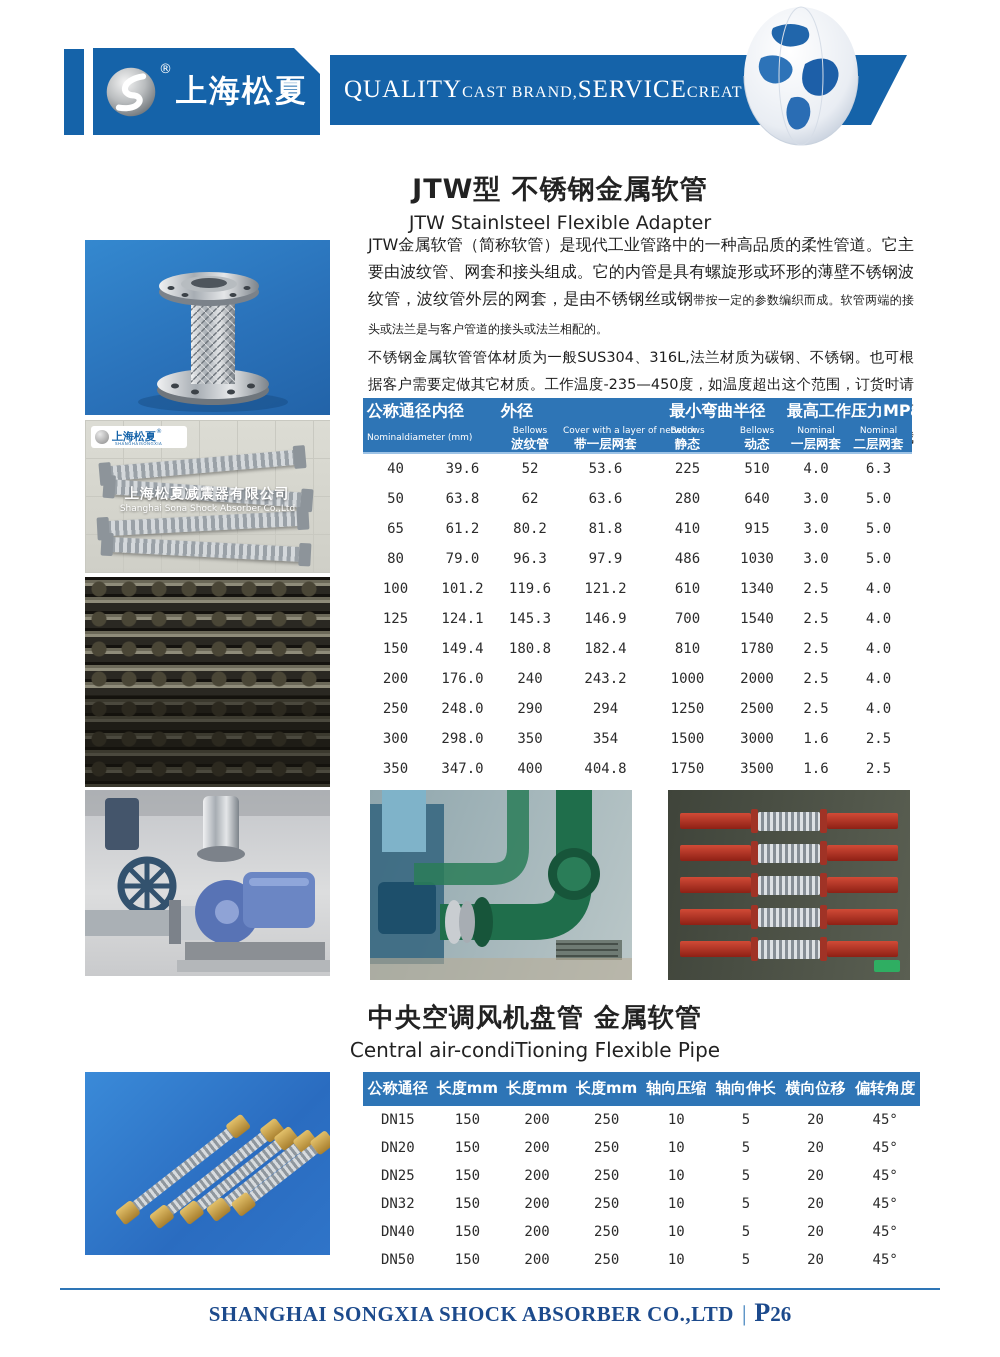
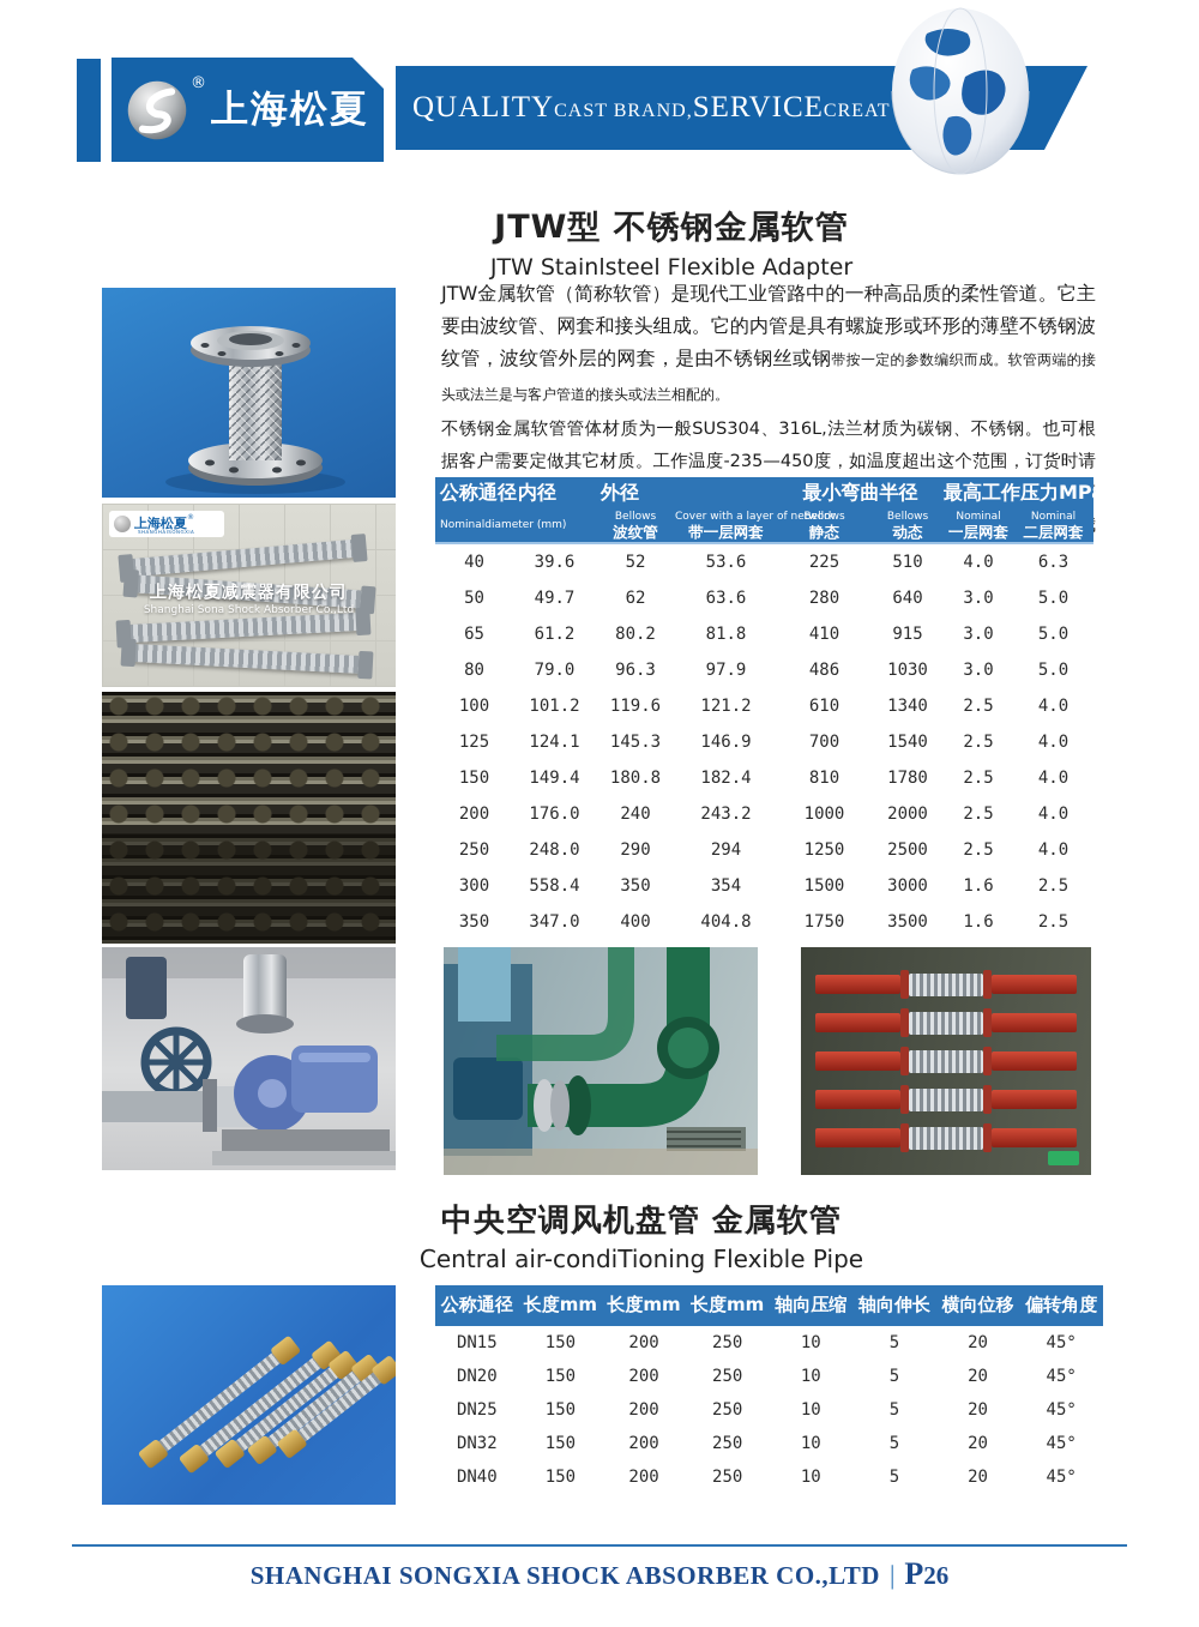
  ®
  上海松夏
  QUALITY
  CAST BRAND,
  SERVICE
  JTW型 不锈钢金属软管
  JTW Stainlsteel Flexible Adapter
  JTW金属软管（简称软管）是现代工业管路中的一种高品质的柔性管道。它主要由波纹管、网套和接头组成。它的内管是具有螺旋形或环形的薄壁不锈钢波纹管，波纹管外层的网套，是由不锈钢丝或钢带按一定的参数编织而成。软管两端的接头或法兰是与客户管道的接头或法兰相配的。
  公称通径	内径	外径	最小弯曲半径	最高工作压力MPa
  Nominaldiameter (mm)	Bellows 波纹管	Cover with a layer of ne 带一层网套	Bellows 静态	Bellows 动态	Nominal 一层网套	Nominal 二层网套
  40	39.6	52	53.6	225	510	4.0	6.3
- 50	63.8	62	63.6	280	640	3.0	5.0
+ 50	49.7	62	63.6	280	640	3.0	5.0
  65	61.2	80.2	81.8	410	915	3.0	5.0
  80	79.0	96.3	97.9	486	1030	3.0	5.0
  100	101.2	119.6	121.2	610	1340	2.5	4.0
  125	124.1	145.3	146.9	700	1540	2.5	4.0
  150	149.4	180.8	182.4	810	1780	2.5	4.0
  200	176.0	240	243.2	1000	2000	2.5	4.0
  250	248.0	290	294	1250	2500	2.5	4.0
- 300	298.0	350	354	1500	3000	1.6	2.5
+ 300	558.4	350	354	1500	3000	1.6	2.5
  350	347.0	400	404.8	1750	3500	1.6	2.5
  上海松夏
  上海松夏减震器有限公司
  Shanghai Sona Shock Absorber Co.,Ltd
  中央空调风机盘管 金属软管
  Central air-condiTioning Flexible Pipe
  公称通径	长度mm	长度mm	长度mm	轴向压缩	轴向伸长	横向位移	偏转角度
  DN15	150	200	250	10	5	20	45°
  DN20	150	200	250	10	5	20	45°
  DN25	150	200	250	10	5	20	45°
  DN32	150	200	250	10	5	20	45°
  DN40	150	200	250	10	5	20	45°
- DN50	150	200	250	10	5	20	45°
  SHANGHAI SONGXIA SHOCK ABSORBER CO.,LTD | P26
